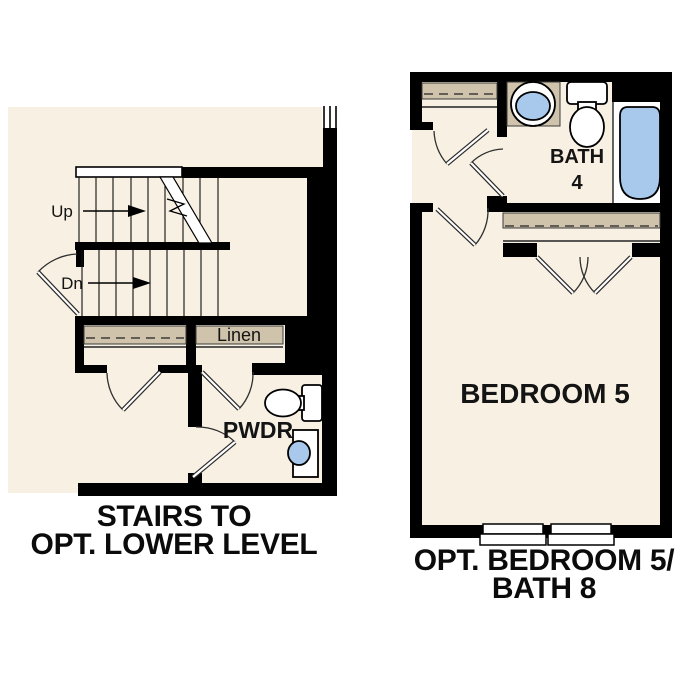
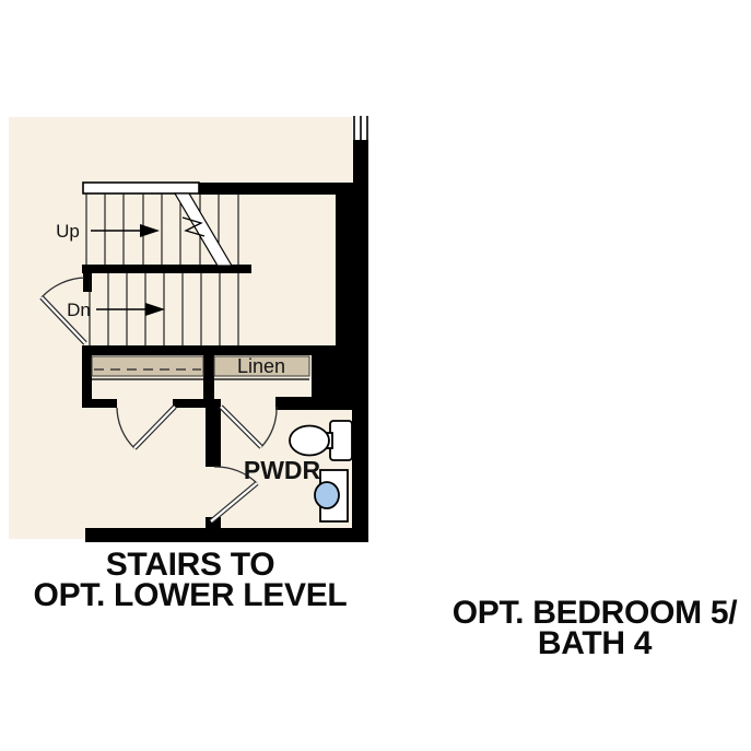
  Up
  Dn
  Linen
  PWDR
- BATH
- 4
- BEDROOM 5
  STAIRS TO
  OPT. LOWER LEVEL
  OPT. BEDROOM 5/
- BATH 8
+ BATH 4
